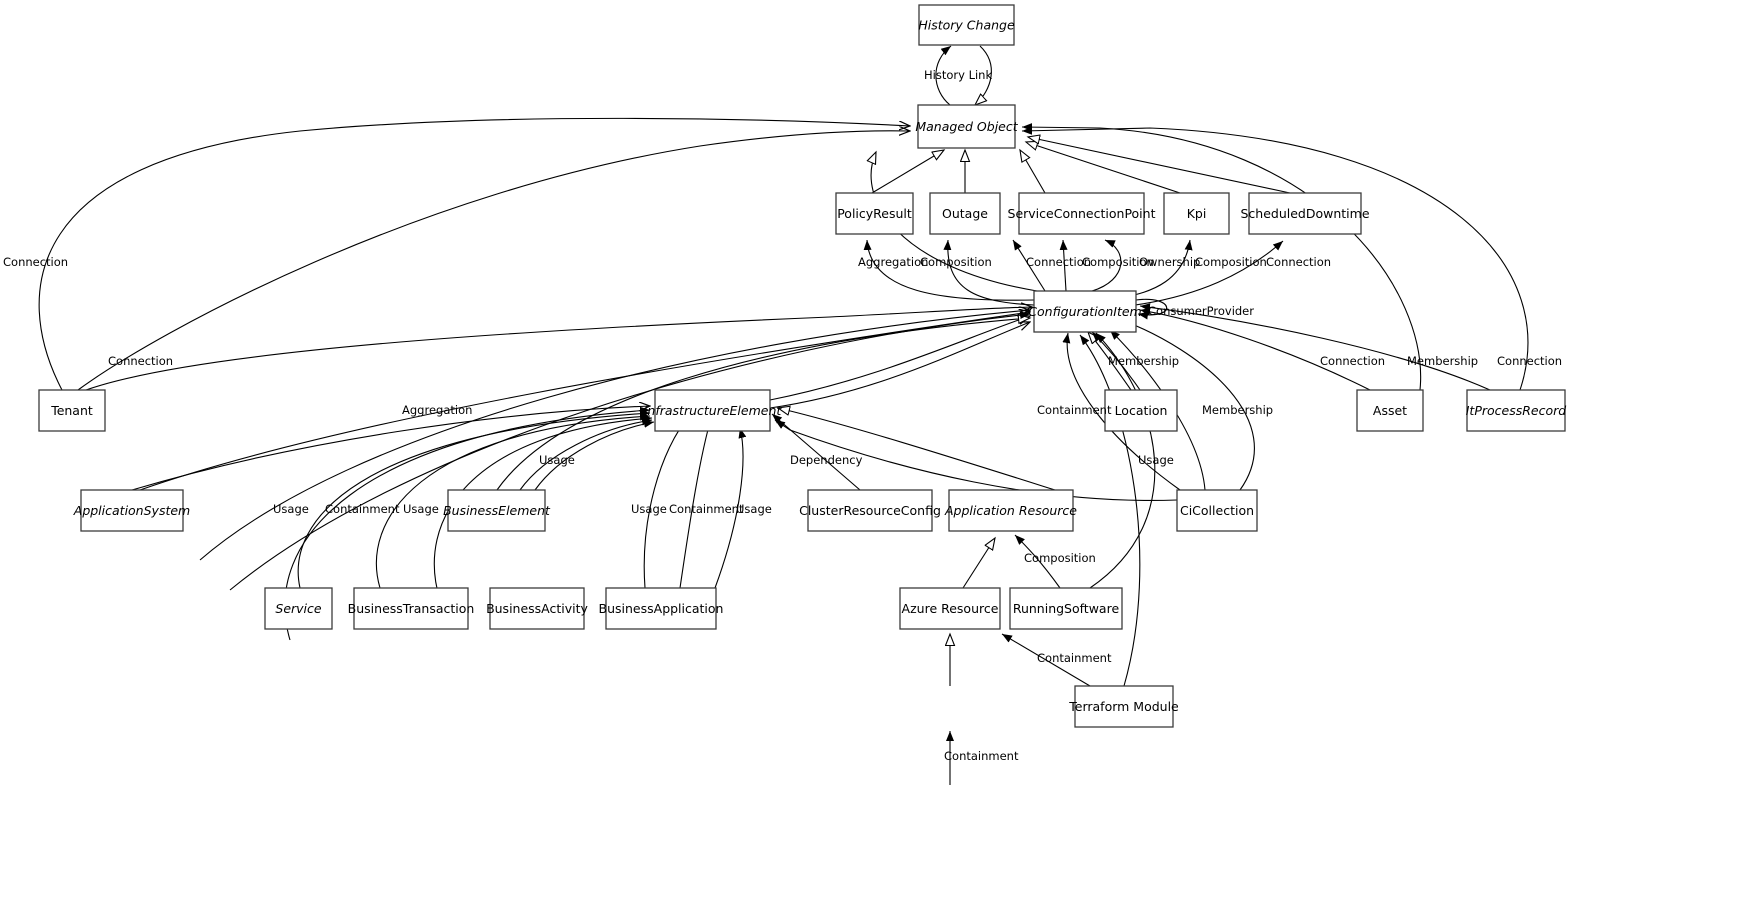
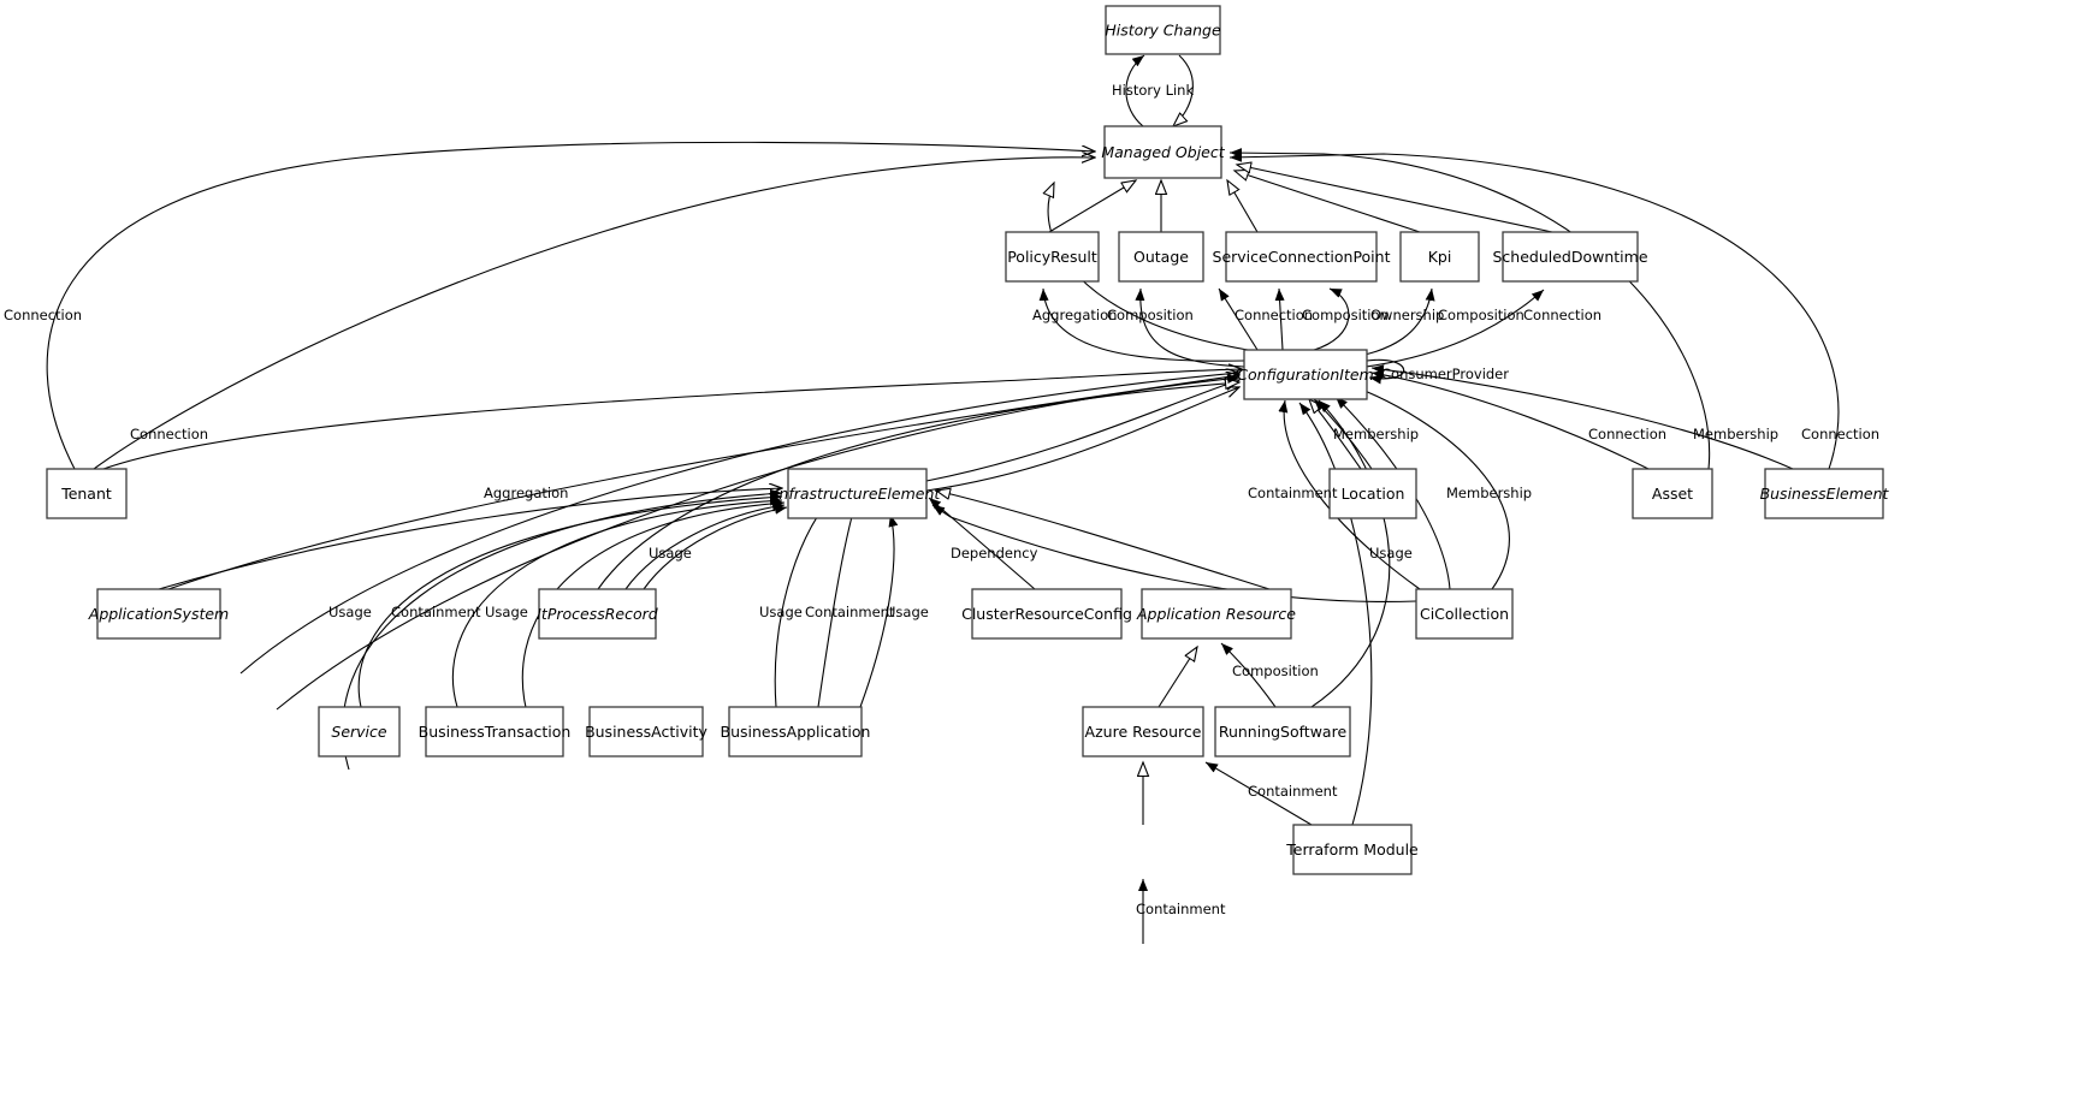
  History Change
  Managed Object
  PolicyResult
  Outage
  ServiceConnectionPoint
  Kpi
  ScheduledDowntime
  ConfigurationItem
  Tenant
  InfrastructureElement
  Location
  Asset
- ItProcessRecord
+ BusinessElement
  ApplicationSystem
- BusinessElement
+ ItProcessRecord
  ClusterResourceConfig
  Application Resource
  CiCollection
  Service
  BusinessTransaction
  BusinessActivity
  BusinessApplication
  Azure Resource
  RunningSoftware
  Terraform Module
  History Link
  Connection
  Aggregation
  Composition
  Connection
  Composition
  Ownership
  Composition
  Connection
  ConsumerProvider
  Connection
  Membership
  Connection
  Membership
  Connection
  Aggregation
  Containment
  Membership
  Usage
  Dependency
  Usage
  Usage
  Containment
  Usage
  Usage
  Containment
  Usage
  Composition
  Containment
  Containment
